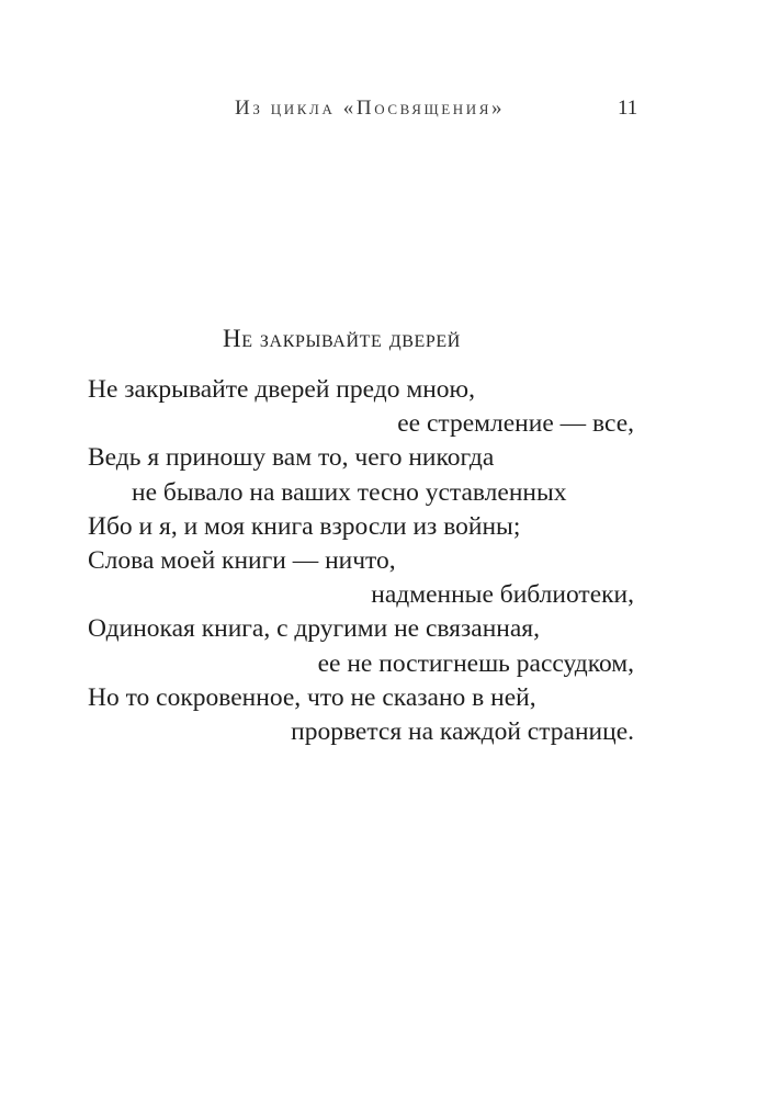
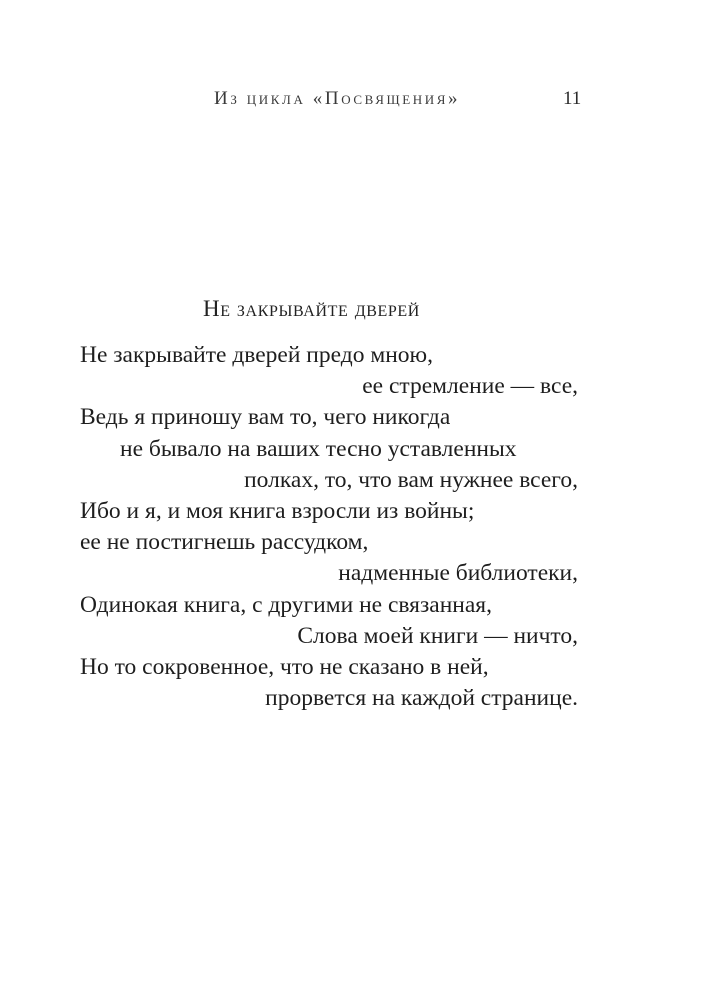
  Из цикла «Посвящения»
  11
  Не закрывайте дверей
  Не закрывайте дверей предо мною,
  ее стремление — все,
  Ведь я приношу вам то, чего никогда
  не бывало на ваших тесно уставленных
+ полках, то, что вам нужнее всего,
  Ибо и я, и моя книга взросли из войны;
- Слова моей книги — ничто,
+ ее не постигнешь рассудком,
  надменные библиотеки,
  Одинокая книга, с другими не связанная,
- ее не постигнешь рассудком,
+ Слова моей книги — ничто,
  Но то сокровенное, что не сказано в ней,
  прорвется на каждой странице.
